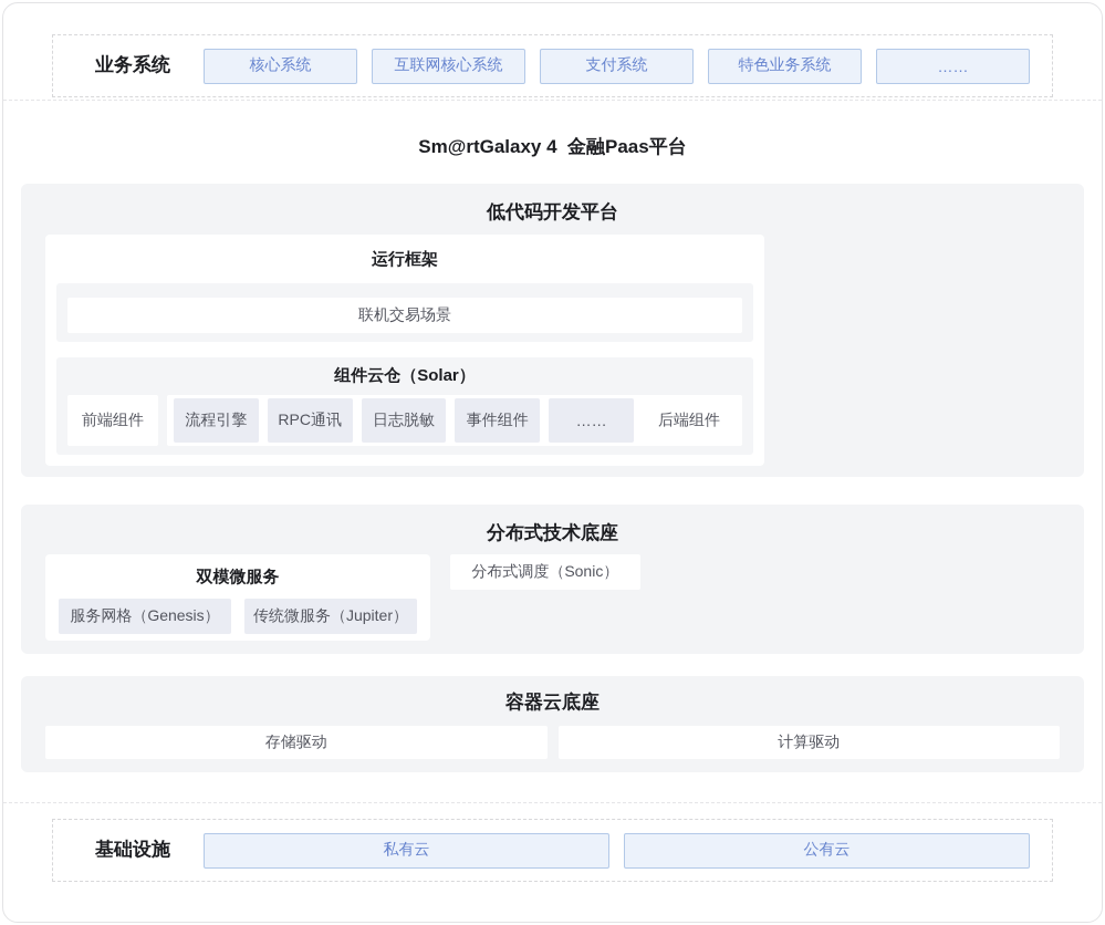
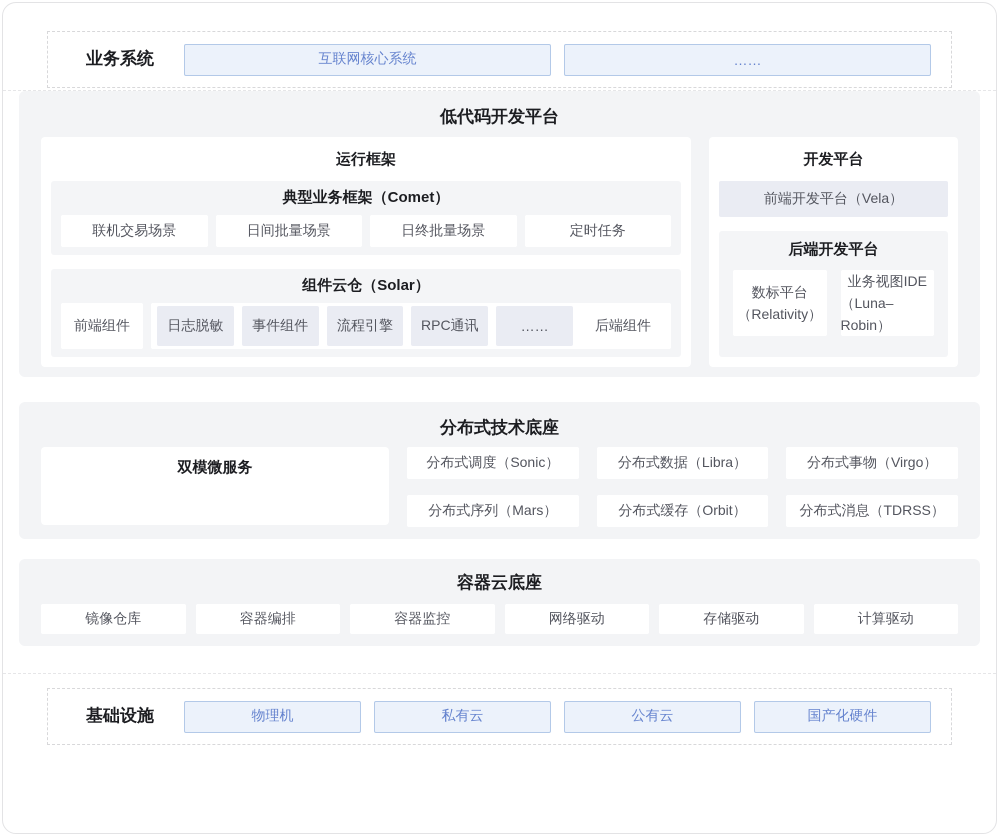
  业务系统
- 核心系统
  互联网核心系统
- 支付系统
- 特色业务系统
  ……
- Sm@rtGalaxy 4 金融Paas平台
  低代码开发平台
  运行框架
+ 典型业务框架（Comet）
  联机交易场景
+ 日间批量场景
+ 日终批量场景
+ 定时任务
  组件云仓（Solar）
  前端组件
- 流程引擎
+ 日志脱敏
- RPC通讯
+ 事件组件
- 日志脱敏
+ 流程引擎
- 事件组件
+ RPC通讯
  ……
  后端组件
+ 开发平台
+ 前端开发平台（Vela）
+ 后端开发平台
+ 数标平台
+ （Relativity）
+ 业务视图IDE
+ （Luna–Robin）
  分布式技术底座
  双模微服务
- 服务网格（Genesis）
- 传统微服务（Jupiter）
  分布式调度（Sonic）
+ 分布式数据（Libra）
+ 分布式事物（Virgo）
+ 分布式序列（Mars）
+ 分布式缓存（Orbit）
+ 分布式消息（TDRSS）
  容器云底座
+ 镜像仓库
+ 容器编排
+ 容器监控
+ 网络驱动
  存储驱动
  计算驱动
  基础设施
+ 物理机
  私有云
  公有云
+ 国产化硬件
